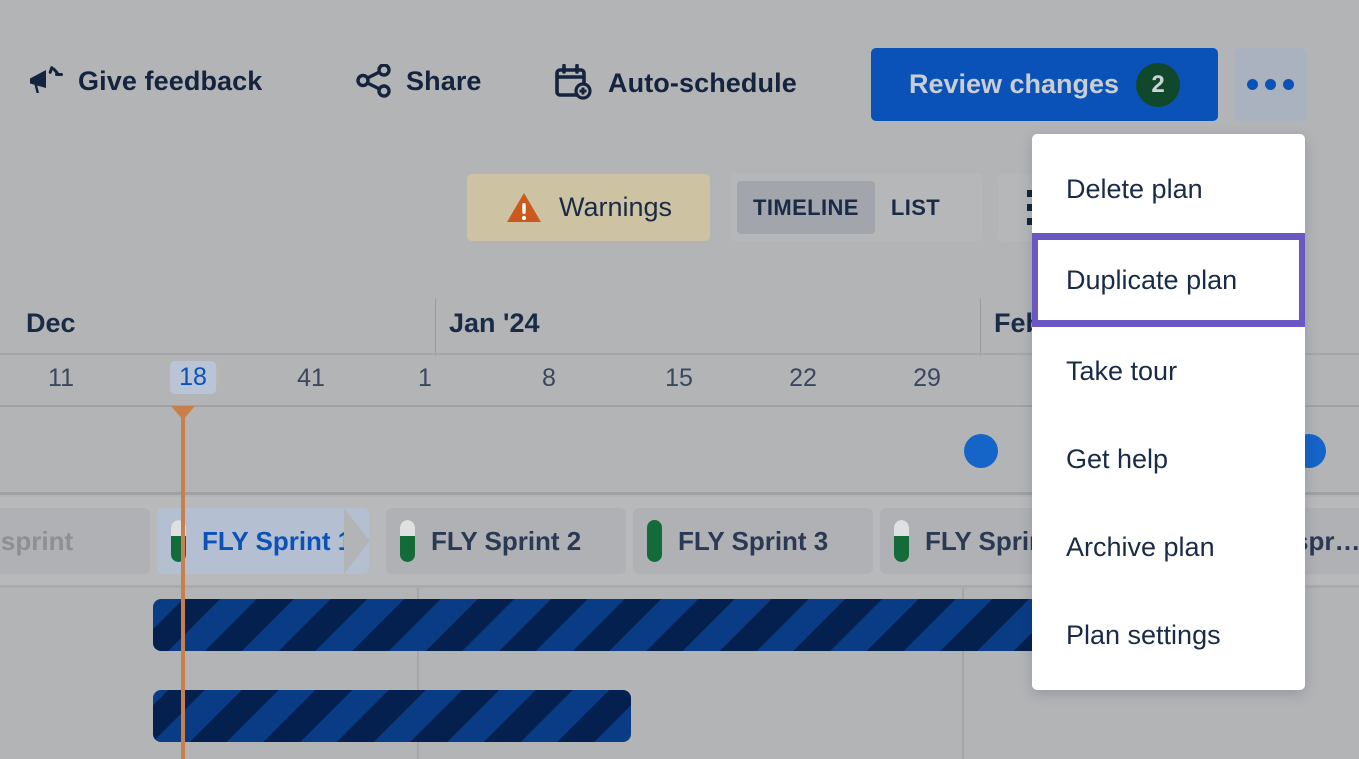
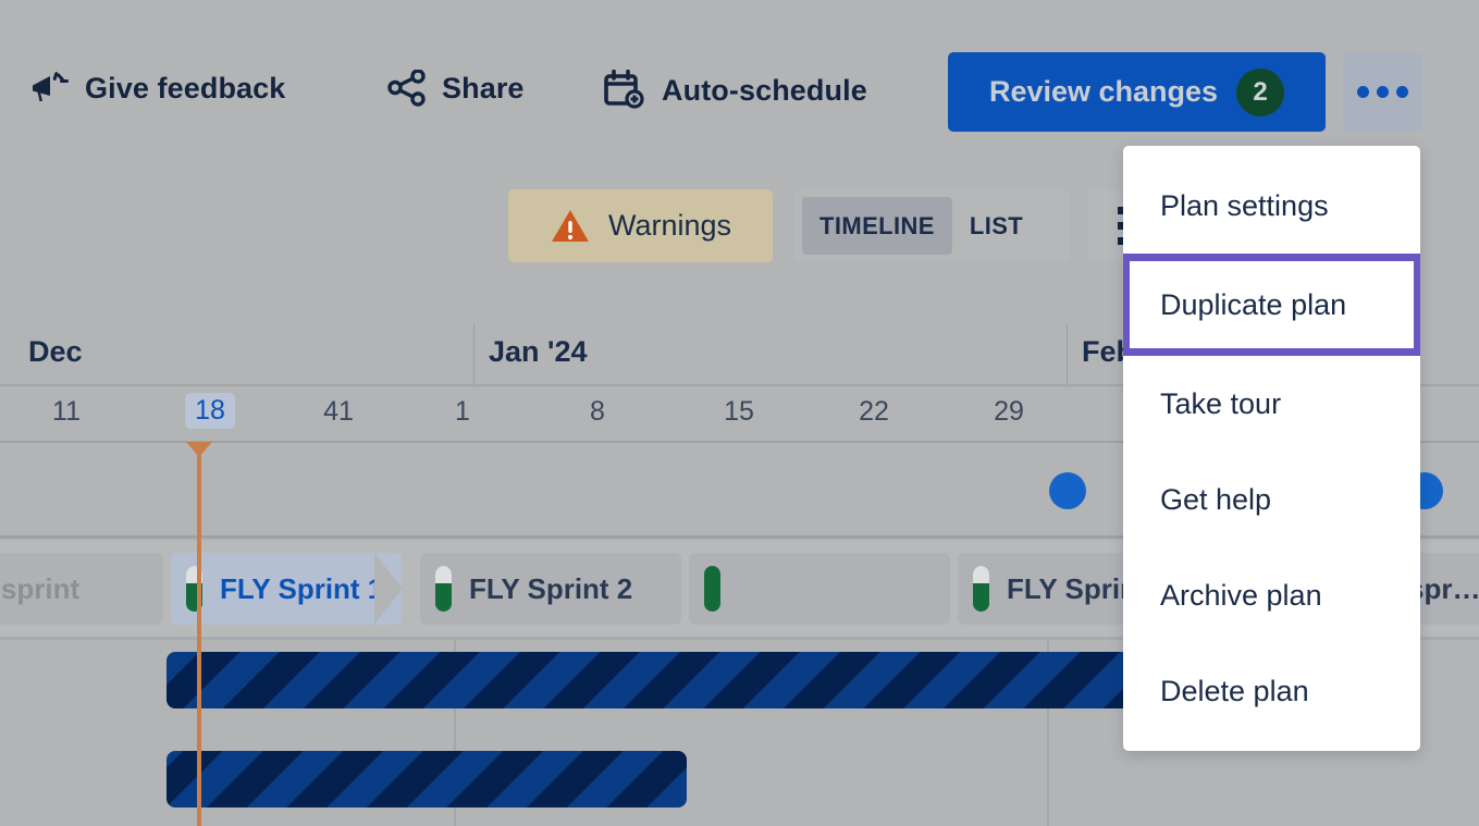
  Give feedback
  Share
  Auto-schedule
  Review changes
  2
  Warnings
  TIMELINE
  LIST
  Dec
  Jan '24
  11
  18
  41
  1
  8
  15
  22
  29
  sprint
  FLY Sprint 1
  FLY Sprint 2
- FLY Sprint 3
  FLY Spri
  pr…
- Delete plan
+ Plan settings
  Duplicate plan
  Take tour
  Get help
  Archive plan
- Plan settings
+ Delete plan
